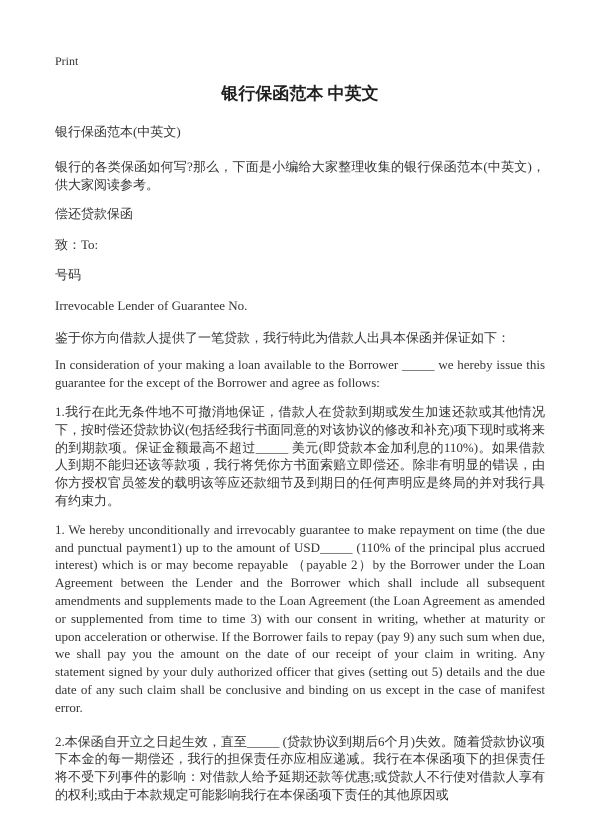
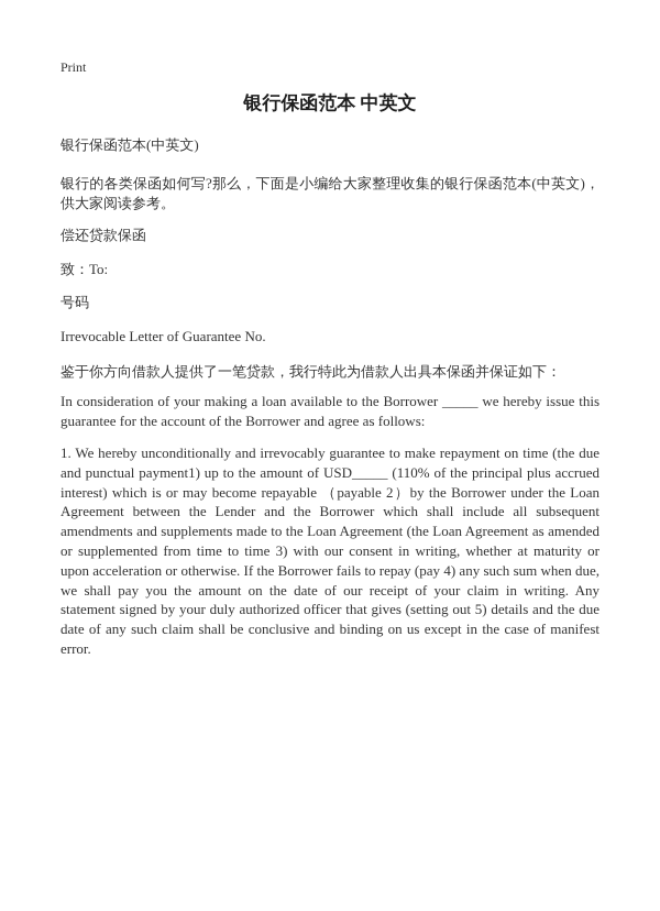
  Print
  银行保函范本 中英文
  银行保函范本(中英文)
  银行的各类保函如何写?那么，下面是小编给大家整理收集的银行保函范本(中英文)，供大家阅读参考。
  偿还贷款保函
  致：To:
  号码
- Irrevocable Lender of Guarantee No.
+ Irrevocable Letter of Guarantee No.
  鉴于你方向借款人提供了一笔贷款，我行特此为借款人出具本保函并保证如下：
- In consideration of your making a loan available to the Borrower _____ we hereby issue this guarantee for the except of the Borrower and agree as follows:
+ In consideration of your making a loan available to the Borrower _____ we hereby issue this guarantee for the account of the Borrower and agree as follows:
- 1.我行在此无条件地不可撤消地保证，借款人在贷款到期或发生加速还款或其他情况下，按时偿还贷款协议(包括经我行书面同意的对该协议的修改和补充)项下现时或将来的到期款项。保证金额最高不超过_____ 美元(即贷款本金加利息的110%)。如果借款人到期不能归还该等款项，我行将凭你方书面索赔立即偿还。除非有明显的错误，由你方授权官员签发的载明该等应还款细节及到期日的任何声明应是终局的并对我行具有约束力。
- 1. We hereby unconditionally and irrevocably guarantee to make repayment on time (the due and punctual payment1) up to the amount of USD_____ (110% of the principal plus accrued interest) which is or may become repayable （payable 2）by the Borrower under the Loan Agreement between the Lender and the Borrower which shall include all subsequent amendments and supplements made to the Loan Agreement (the Loan Agreement as amended or supplemented from time to time 3) with our consent in writing, whether at maturity or upon acceleration or otherwise. If the Borrower fails to repay (pay 9) any such sum when due, we shall pay you the amount on the date of our receipt of your claim in writing. Any statement signed by your duly authorized officer that gives (setting out 5) details and the due date of any such claim shall be conclusive and binding on us except in the case of manifest error.
+ 1. We hereby unconditionally and irrevocably guarantee to make repayment on time (the due and punctual payment1) up to the amount of USD_____ (110% of the principal plus accrued interest) which is or may become repayable （payable 2）by the Borrower under the Loan Agreement between the Lender and the Borrower which shall include all subsequent amendments and supplements made to the Loan Agreement (the Loan Agreement as amended or supplemented from time to time 3) with our consent in writing, whether at maturity or upon acceleration or otherwise. If the Borrower fails to repay (pay 4) any such sum when due, we shall pay you the amount on the date of our receipt of your claim in writing. Any statement signed by your duly authorized officer that gives (setting out 5) details and the due date of any such claim shall be conclusive and binding on us except in the case of manifest error.
- 2.本保函自开立之日起生效，直至_____ (贷款协议到期后6个月)失效。随着贷款协议项下本金的每一期偿还，我行的担保责任亦应相应递减。我行在本保函项下的担保责任将不受下列事件的影响：对借款人给予延期还款等优惠;或贷款人不行使对借款人享有的权利;或由于本款规定可能影响我行在本保函项下责任的其他原因或
